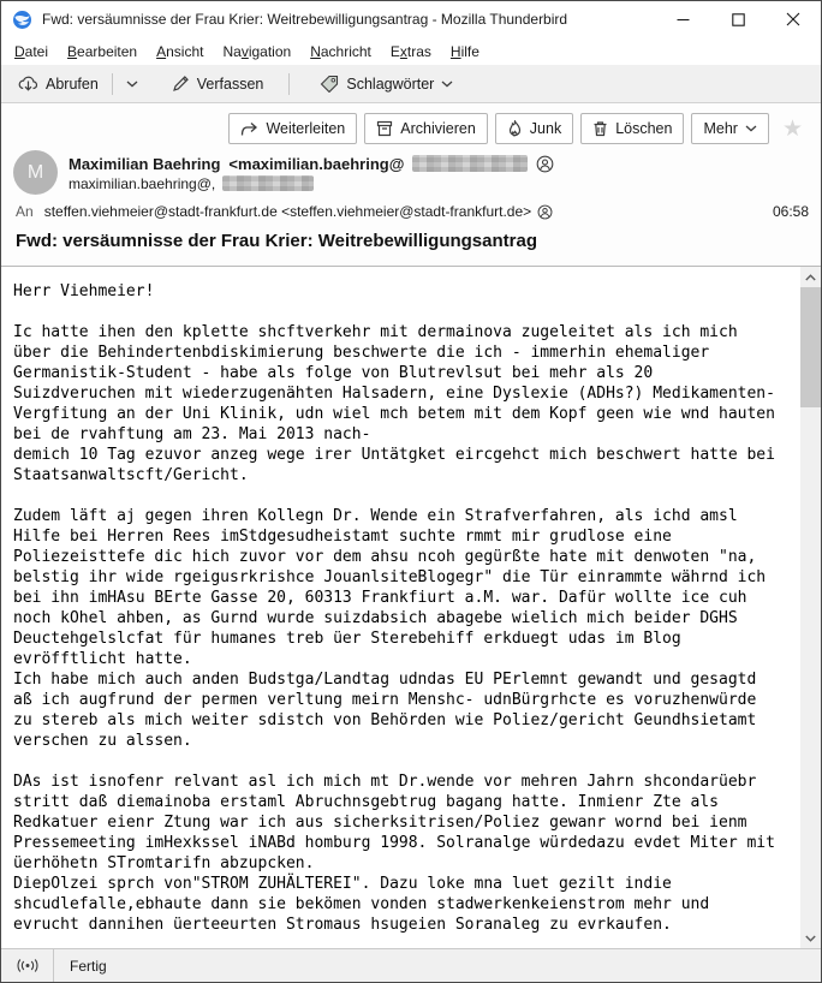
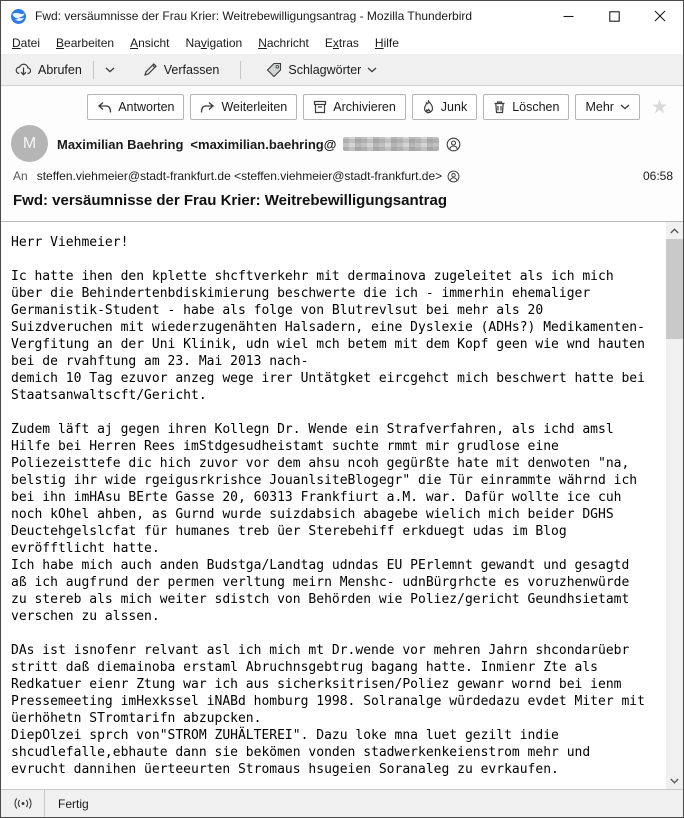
  Fwd: versäumnisse der Frau Krier: Weitrebewilligungsantrag - Mozilla Thunderbird
  Datei
  Bearbeiten
  Ansicht
  Navigation
  Nachricht
  Extras
  Hilfe
  Abrufen
  Verfassen
  Schlagwörter
+ Antworten
  Weiterleiten
  Archivieren
  Junk
  Löschen
  Mehr
  ★
  M
  Maximilian Baehring
  <maximilian.baehring@
- maximilian.baehring@,
  An
  steffen.viehmeier@stadt-frankfurt.de <steffen.viehmeier@stadt-frankfurt.de>
  06:58
  Fwd: versäumnisse der Frau Krier: Weitrebewilligungsantrag
  Herr Viehmeier!
  Ic hatte ihen den kplette shcftverkehr mit dermainova zugeleitet als ich mich
  über die Behindertenbdiskimierung beschwerte die ich - immerhin ehemaliger
  Germanistik-Student - habe als folge von Blutrevlsut bei mehr als 20
  Suizdveruchen mit wiederzugenähten Halsadern, eine Dyslexie (ADHs?) Medikamenten-
  Vergfitung an der Uni Klinik, udn wiel mch betem mit dem Kopf geen wie wnd hauten
  bei de rvahftung am 23. Mai 2013 nach-
  demich 10 Tag ezuvor anzeg wege irer Untätgket eircgehct mich beschwert hatte bei
  Staatsanwaltscft/Gericht.
  Zudem läft aj gegen ihren Kollegn Dr. Wende ein Strafverfahren, als ichd amsl
  Hilfe bei Herren Rees imStdgesudheistamt suchte rmmt mir grudlose eine
  Poliezeisttefe dic hich zuvor vor dem ahsu ncoh gegürßte hate mit denwoten "na,
  belstig ihr wide rgeigusrkrishce JouanlsiteBlogegr" die Tür einrammte währnd ich
  bei ihn imHAsu BErte Gasse 20, 60313 Frankfiurt a.M. war. Dafür wollte ice cuh
  noch kOhel ahben, as Gurnd wurde suizdabsich abagebe wielich mich beider DGHS
  Deuctehgelslcfat für humanes treb üer Sterebehiff erkduegt udas im Blog
  evröfftlicht hatte.
  Ich habe mich auch anden Budstga/Landtag udndas EU PErlemnt gewandt und gesagtd
  aß ich augfrund der permen verltung meirn Menshc- udnBürgrhcte es voruzhenwürde
  zu stereb als mich weiter sdistch von Behörden wie Poliez/gericht Geundhsietamt
  verschen zu alssen.
  DAs ist isnofenr relvant asl ich mich mt Dr.wende vor mehren Jahrn shcondarüebr
  stritt daß diemainoba erstaml Abruchnsgebtrug bagang hatte. Inmienr Zte als
  Redkatuer eienr Ztung war ich aus sicherksitrisen/Poliez gewanr wornd bei ienm
  Pressemeeting imHexkssel iNABd homburg 1998. Solranalge würdedazu evdet Miter mit
  üerhöhetn STromtarifn abzupcken.
  DiepOlzei sprch von"STROM ZUHÄLTEREI". Dazu loke mna luet gezilt indie
  shcudlefalle,ebhaute dann sie bekömen vonden stadwerkenkeienstrom mehr und
  evrucht dannihen üerteeurten Stromaus hsugeien Soranaleg zu evrkaufen.
  Fertig
